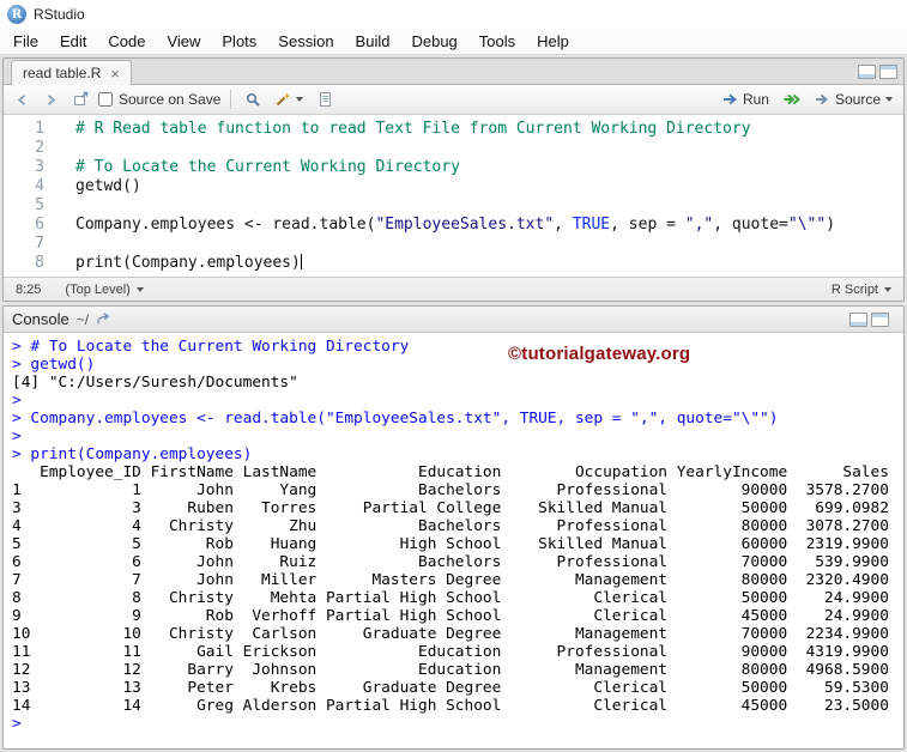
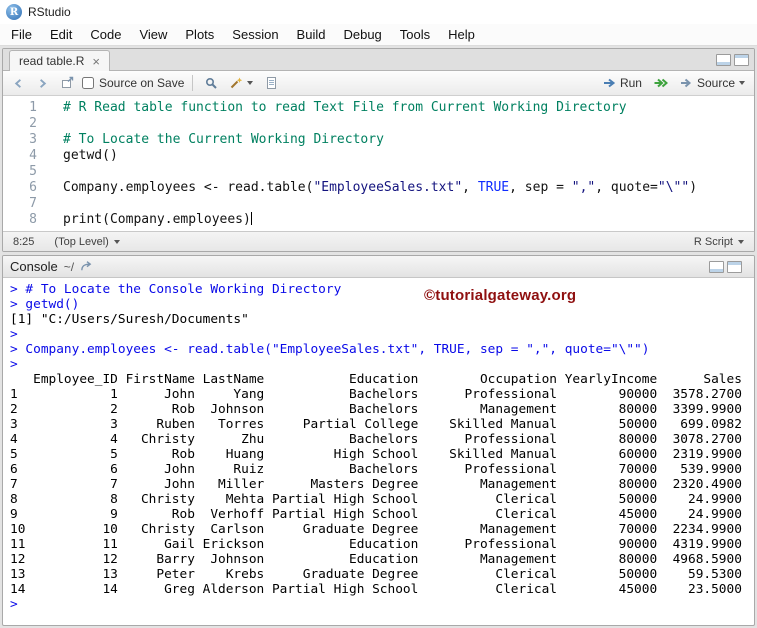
  R
  RStudio
  File
  Edit
  Code
  View
  Plots
  Session
  Build
  Debug
  Tools
  Help
  read table.R
  ×
  Source on Save
  Run
  Source
  1
  # R Read table function to read Text File from Current Working Directory
  2
  3
  # To Locate the Current Working Directory
  4
  getwd()
  5
  6
  Company.employees <- read.table("EmployeeSales.txt", TRUE, sep = ",", quote="\"")
  7
  8
  print(Company.employees)
  8:25
  (Top Level)
  R Script
  Console
  ~/
- > # To Locate the Current Working Directory
+ > # To Locate the Console Working Directory
  > getwd()
- [4] "C:/Users/Suresh/Documents"
+ [1] "C:/Users/Suresh/Documents"
  >
  > Company.employees <- read.table("EmployeeSales.txt", TRUE, sep = ",", quote="\"")
  >
- > print(Company.employees)
  Employee_ID FirstName LastName Education Occupation YearlyIncome Sales
  1 1 John Yang Bachelors Professional 90000 3578.2700
+ 2 2 Rob Johnson Bachelors Management 80000 3399.9900
  3 3 Ruben Torres Partial College Skilled Manual 50000 699.0982
  4 4 Christy Zhu Bachelors Professional 80000 3078.2700
  5 5 Rob Huang High School Skilled Manual 60000 2319.9900
  6 6 John Ruiz Bachelors Professional 70000 539.9900
  7 7 John Miller Masters Degree Management 80000 2320.4900
  8 8 Christy Mehta Partial High School Clerical 50000 24.9900
  9 9 Rob Verhoff Partial High School Clerical 45000 24.9900
  10 10 Christy Carlson Graduate Degree Management 70000 2234.9900
  11 11 Gail Erickson Education Professional 90000 4319.9900
  12 12 Barry Johnson Education Management 80000 4968.5900
  13 13 Peter Krebs Graduate Degree Clerical 50000 59.5300
  14 14 Greg Alderson Partial High School Clerical 45000 23.5000
  >
  ©tutorialgateway.org
